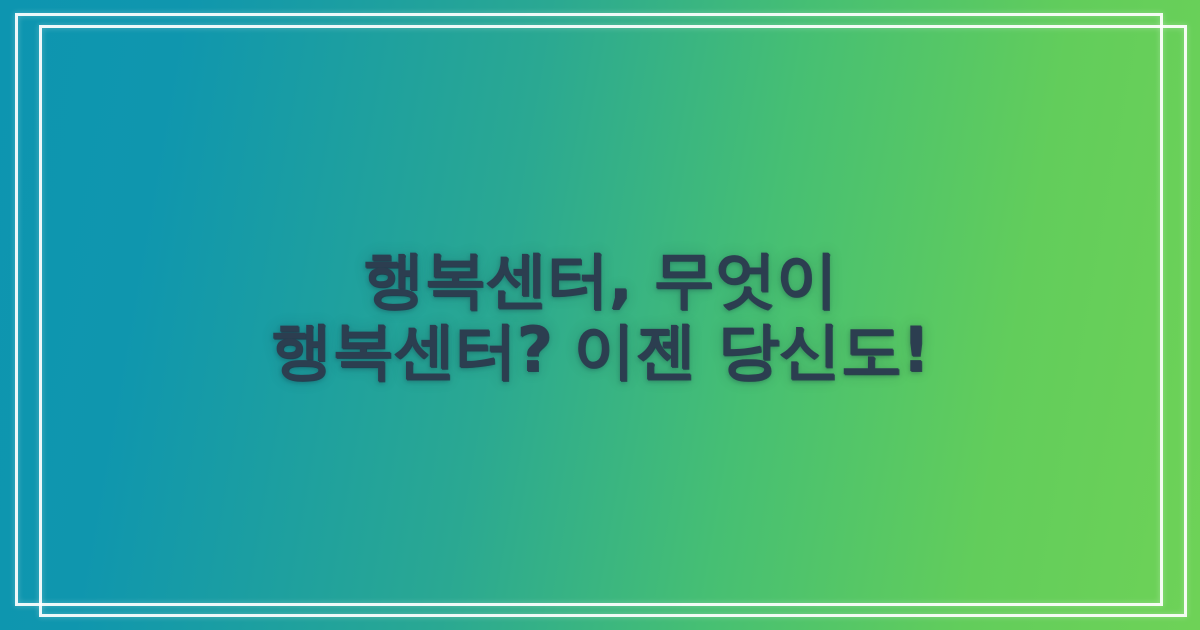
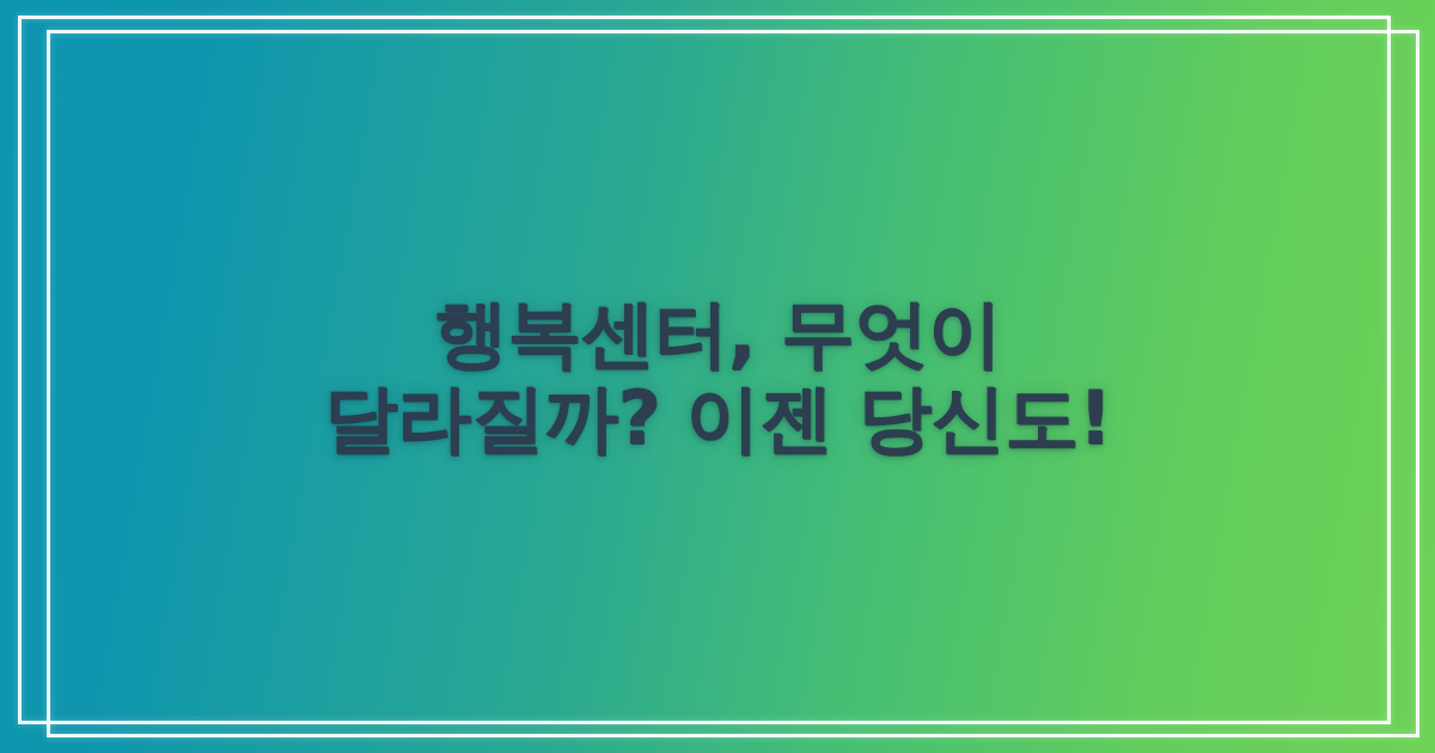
- 행복센터, 무엇이 행복센터? 이젠 당신도!
+ 행복센터, 무엇이 달라질까? 이젠 당신도!
